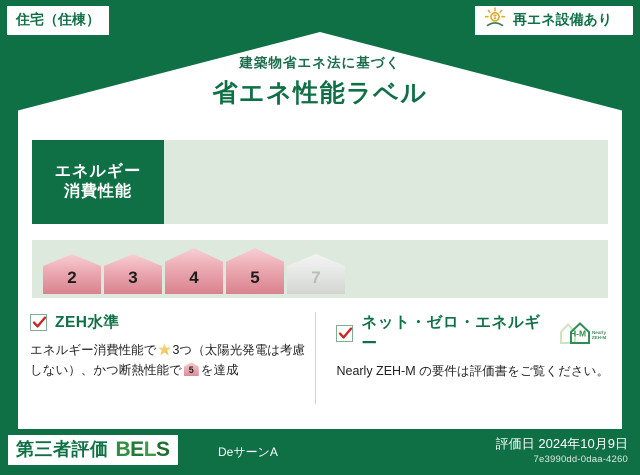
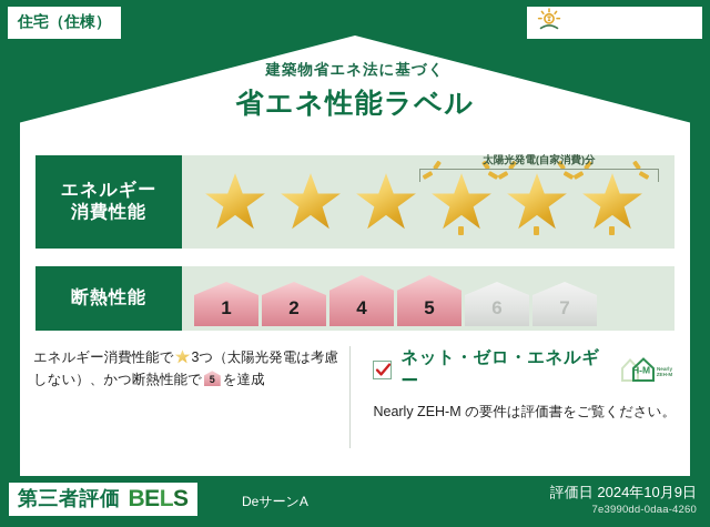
  住宅（住棟）
- 再エネ設備あり
  建築物省エネ法に基づく
  省エネ性能ラベル
  エネルギー
  消費性能
+ 太陽光発電(自家消費)分
+ 断熱性能
+ 1
  2
- 3
  4
  5
+ 6
  7
- ZEH水準
  エネルギー消費性能で 3つ（太陽光発電は考慮しない）、かつ断熱性能で
  5
  を達成
  ネット・ゼロ・エネルギー
  H-M
  Nearly ZEH-M の要件は評価書をご覧ください。
  第三者評価
  BELS
  DeサーンA
  評価日 2024年10月9日
  7e3990dd-0daa-4260
